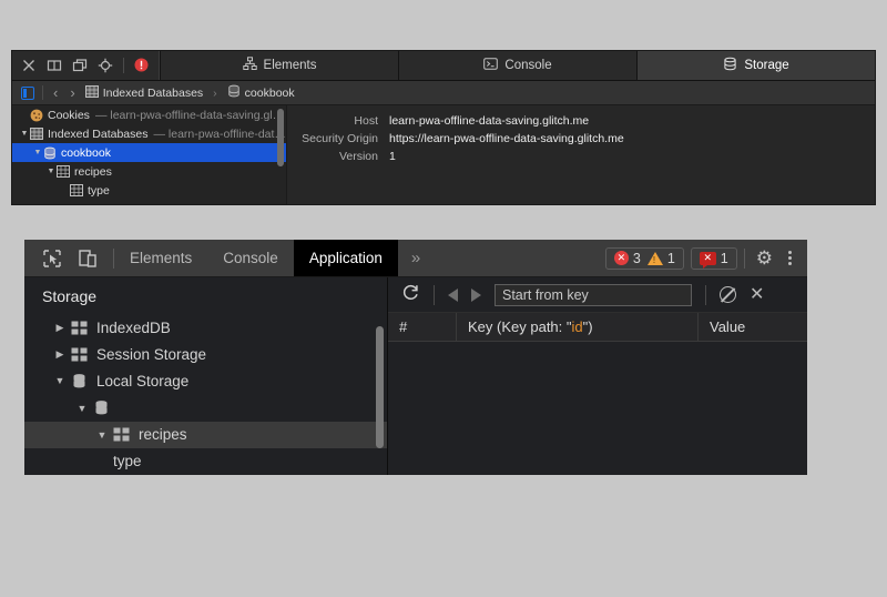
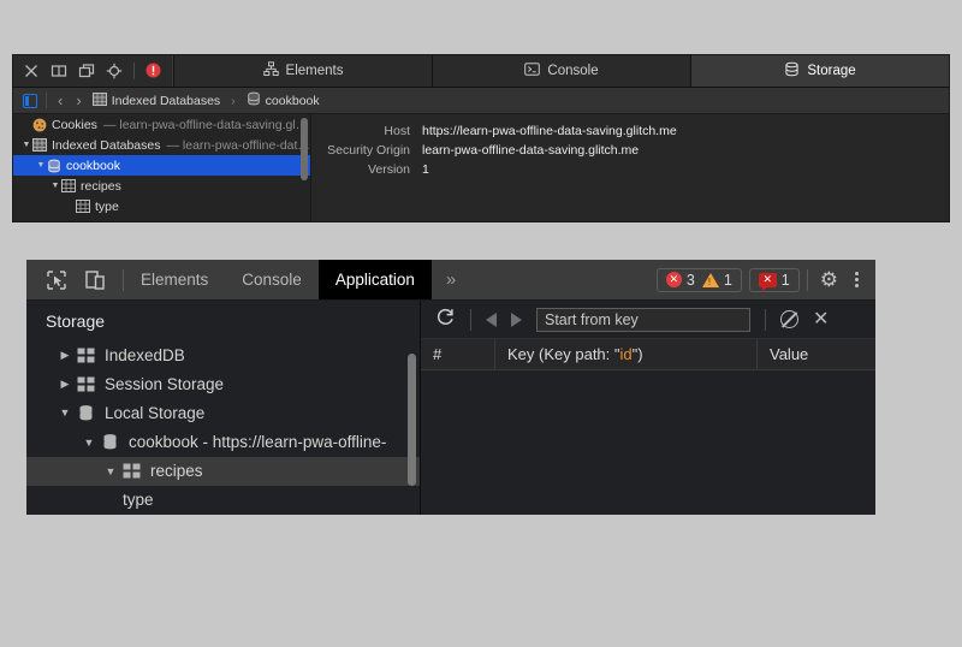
  Elements
  Console
  Storage
  ‹
  ›
  Indexed Databases
  ›
  cookbook
  Cookies
  — learn-pwa-offline-data-saving.gl
  Indexed Databases
  — learn-pwa-offline-dat
  cookbook
  recipes
  type
  Host
- learn-pwa-offline-data-saving.glitch.me
+ https://learn-pwa-offline-data-saving.glitch.me
  Security Origin
- https://learn-pwa-offline-data-saving.glitch.me
+ learn-pwa-offline-data-saving.glitch.me
  Version
  1
  Elements
  Console
  Application
  »
  ✕
  3
  1
  ✕
  1
  ⚙
  Storage
  ▶
  IndexedDB
  ▶
  Session Storage
  ▼
  Local Storage
  ▼
+ cookbook - https://learn-pwa-offline-
  ▼
  recipes
  type
  Start from key
  ✕
  #
  Key (Key path: "
  id
  ")
  Value
